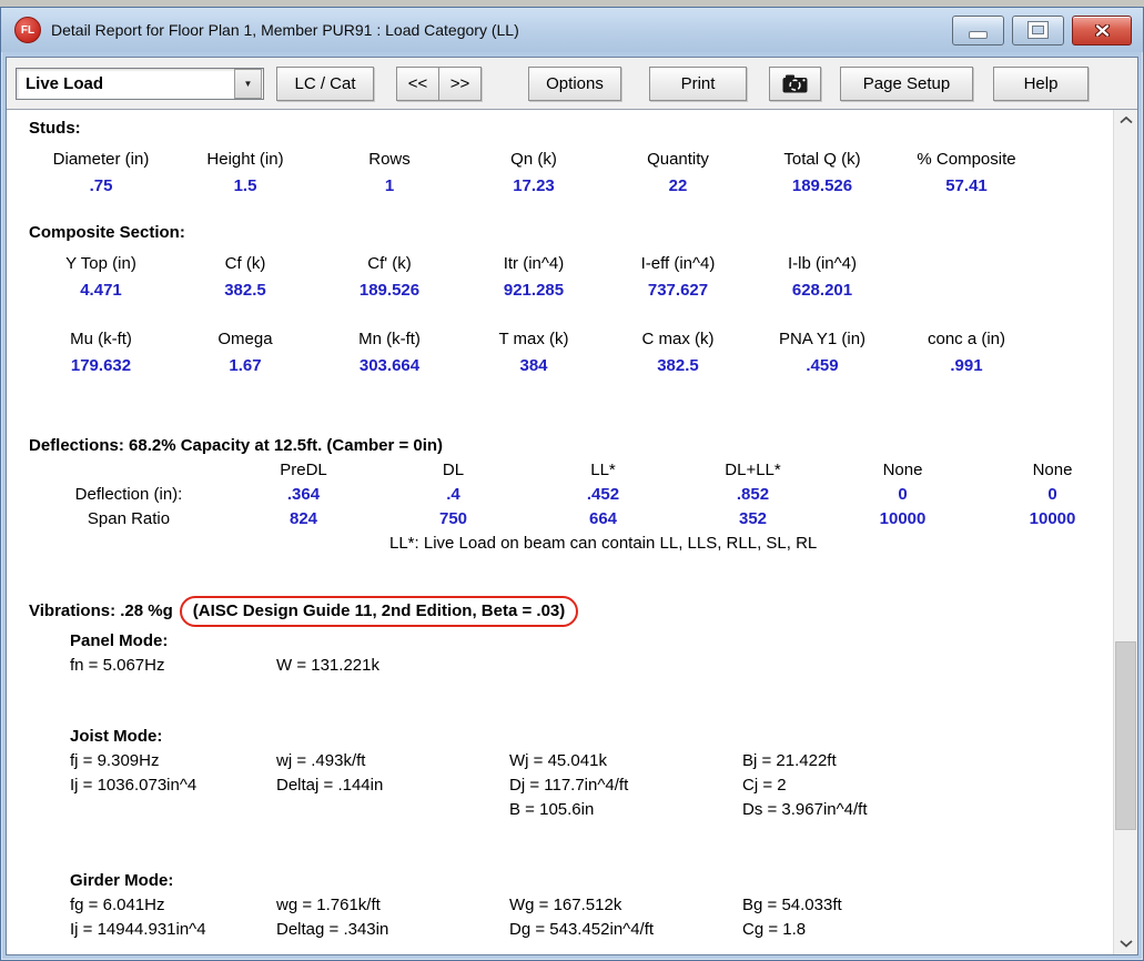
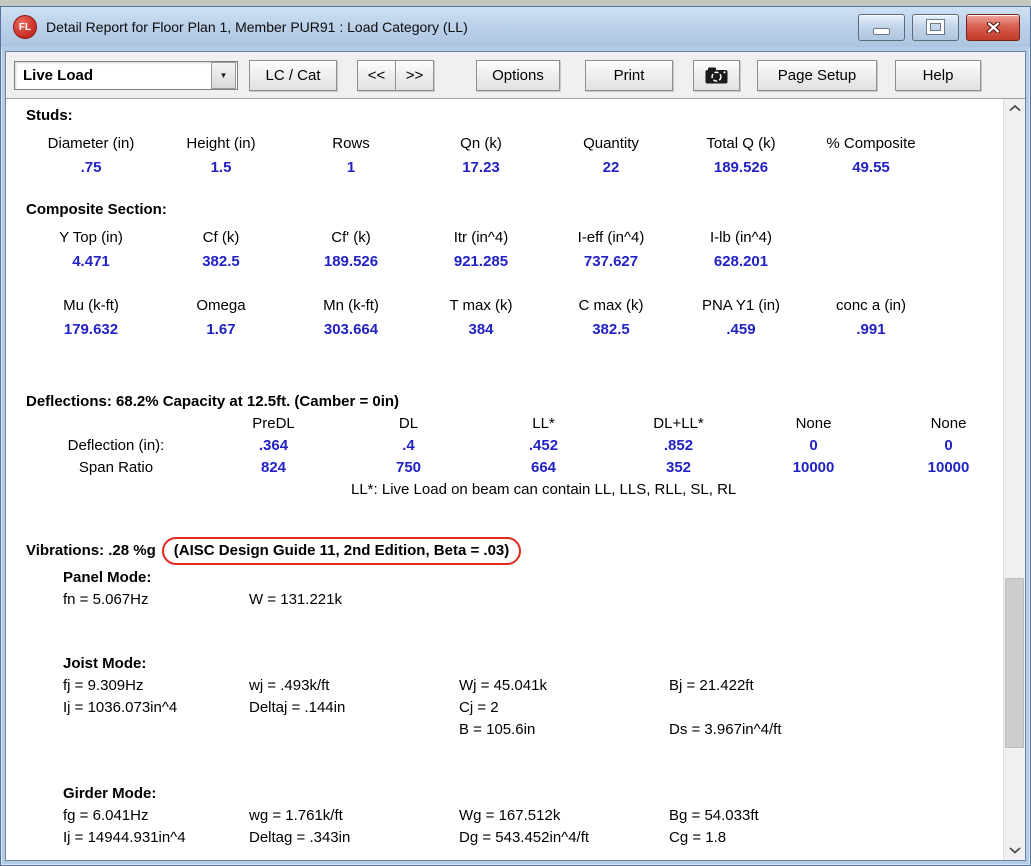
  FL
  Detail Report for Floor Plan 1, Member PUR91 : Load Category (LL)
  Live Load
  ▼
  LC / Cat
  <<
  >>
  Options
  Print
  Page Setup
  Help
  Studs:
  Diameter (in)
  Height (in)
  Rows
  Qn (k)
  Quantity
  Total Q (k)
  % Composite
  .75
  1.5
  1
  17.23
  22
  189.526
- 57.41
+ 49.55
  Composite Section:
  Y Top (in)
  Cf (k)
  Cf' (k)
  Itr (in^4)
  I-eff (in^4)
  I-lb (in^4)
  4.471
  382.5
  189.526
  921.285
  737.627
  628.201
  Mu (k-ft)
  Omega
  Mn (k-ft)
  T max (k)
  C max (k)
  PNA Y1 (in)
  conc a (in)
  179.632
  1.67
  303.664
  384
  382.5
  .459
  .991
  Deflections: 68.2% Capacity at 12.5ft. (Camber = 0in)
  PreDL
  DL
  LL*
  DL+LL*
  None
  None
  Deflection (in):
  .364
  .4
  .452
  .852
  0
  0
  Span Ratio
  824
  750
  664
  352
  10000
  10000
  LL*: Live Load on beam can contain LL, LLS, RLL, SL, RL
  Vibrations: .28 %g
  (AISC Design Guide 11, 2nd Edition, Beta = .03)
  Panel Mode:
  fn = 5.067Hz
  W = 131.221k
  Joist Mode:
  fj = 9.309Hz
  wj = .493k/ft
  Wj = 45.041k
  Bj = 21.422ft
  Ij = 1036.073in^4
  Deltaj = .144in
- Dj = 117.7in^4/ft
  Cj = 2
  B = 105.6in
  Ds = 3.967in^4/ft
  Girder Mode:
  fg = 6.041Hz
  wg = 1.761k/ft
  Wg = 167.512k
  Bg = 54.033ft
  Ij = 14944.931in^4
  Deltag = .343in
  Dg = 543.452in^4/ft
  Cg = 1.8
